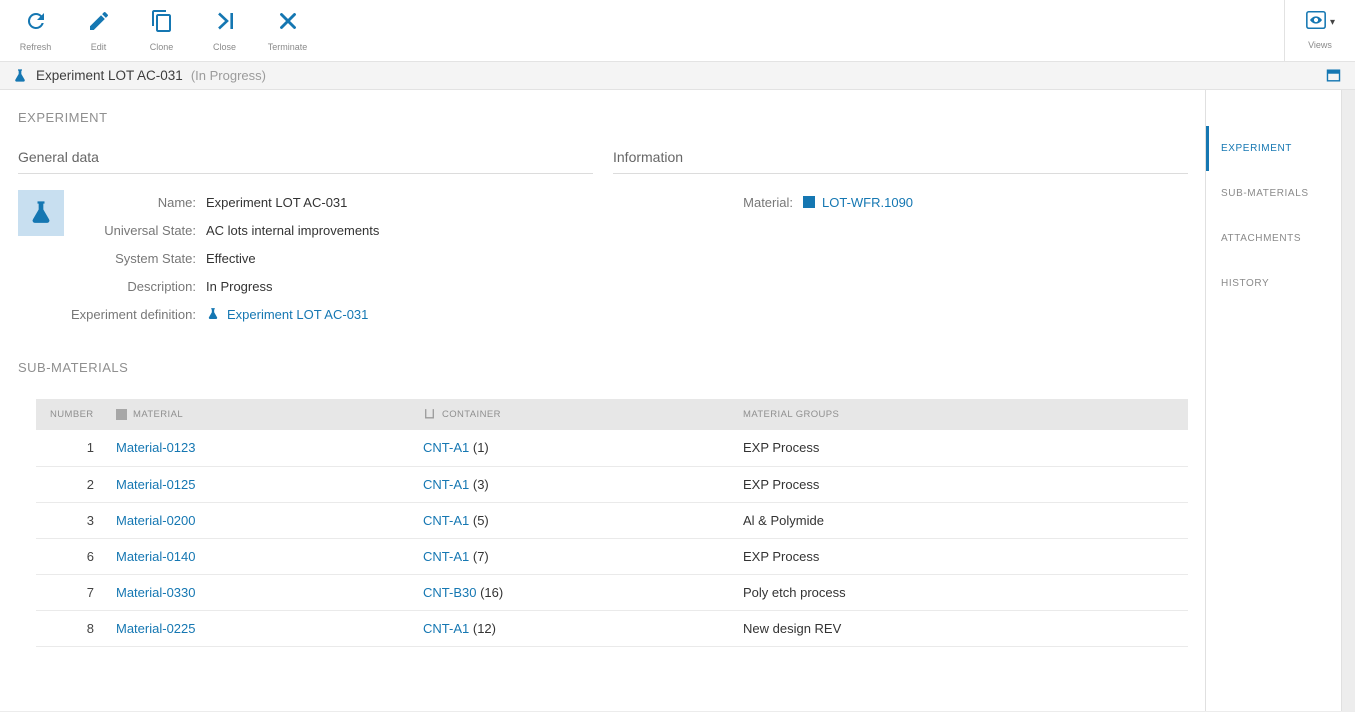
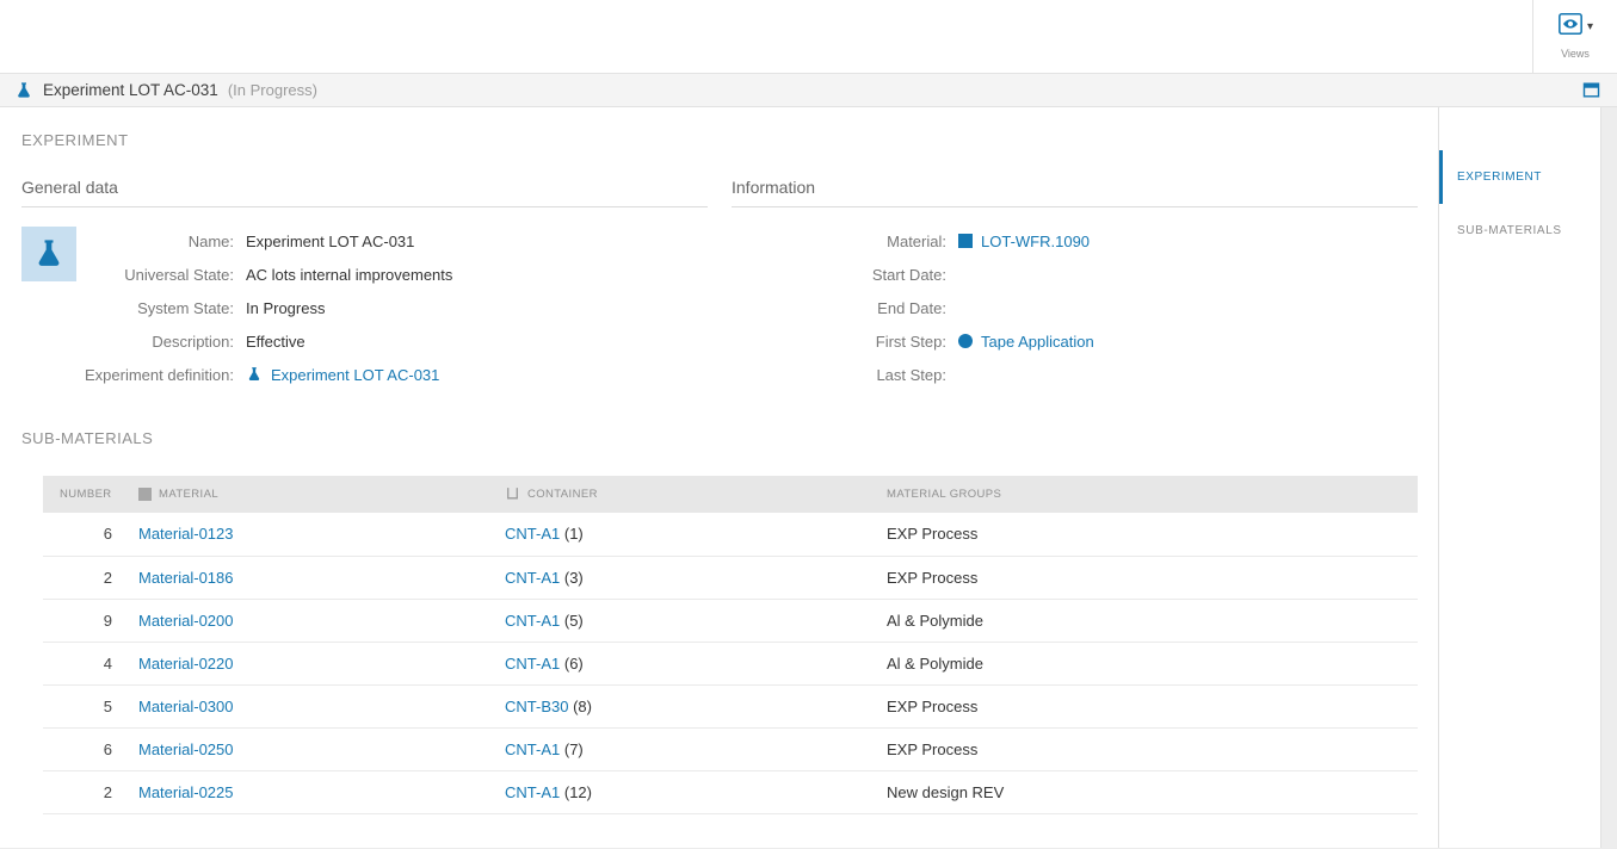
- Refresh
- Edit
- Clone
- Close
- Terminate
  ▾
  Views
  Experiment LOT AC-031
  (In Progress)
  EXPERIMENT
  General data
  Name:
  Experiment LOT AC-031
  Universal State:
  AC lots internal improvements
  System State:
- Effective
+ In Progress
  Description:
- In Progress
+ Effective
  Experiment definition:
  Experiment LOT AC-031
  Information
  Material:
  LOT-WFR.1090
+ Start Date:
+ End Date:
+ First Step:
+ Tape Application
+ Last Step:
  SUB-MATERIALS
  NUMBER	MATERIAL	CONTAINER	MATERIAL GROUPS
- 1	Material-0123	CNT-A1 (1)	EXP Process
+ 6	Material-0123	CNT-A1 (1)	EXP Process
- 2	Material-0125	CNT-A1 (3)	EXP Process
+ 2	Material-0186	CNT-A1 (3)	EXP Process
- 3	Material-0200	CNT-A1 (5)	Al & Polymide
+ 9	Material-0200	CNT-A1 (5)	Al & Polymide
+ 4	Material-0220	CNT-A1 (6)	Al & Polymide
+ 5	Material-0300	CNT-B30 (8)	EXP Process
- 6	Material-0140	CNT-A1 (7)	EXP Process
+ 6	Material-0250	CNT-A1 (7)	EXP Process
- 7	Material-0330	CNT-B30 (16)	Poly etch process
- 8	Material-0225	CNT-A1 (12)	New design REV
+ 2	Material-0225	CNT-A1 (12)	New design REV
  EXPERIMENT
  SUB-MATERIALS
- ATTACHMENTS
- HISTORY
